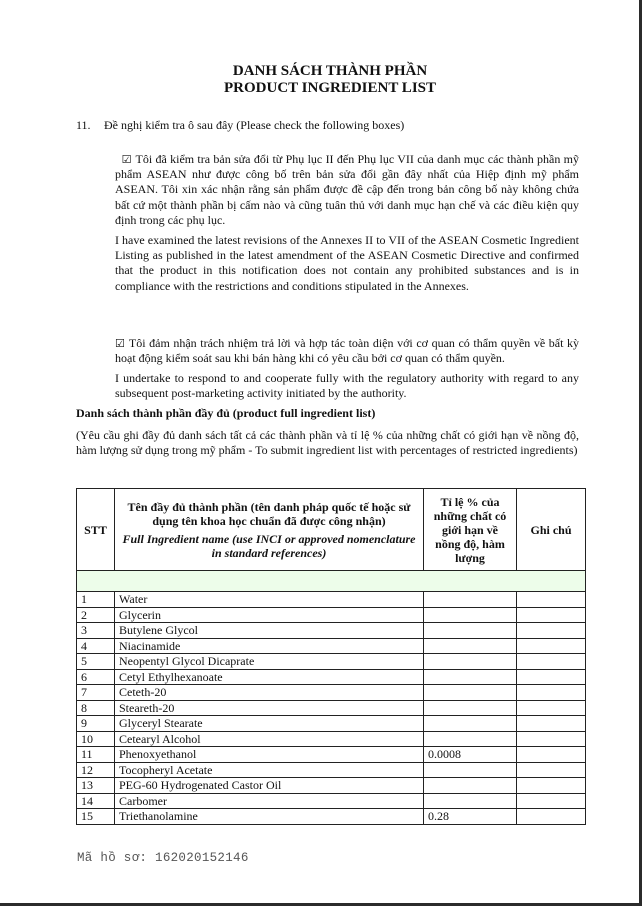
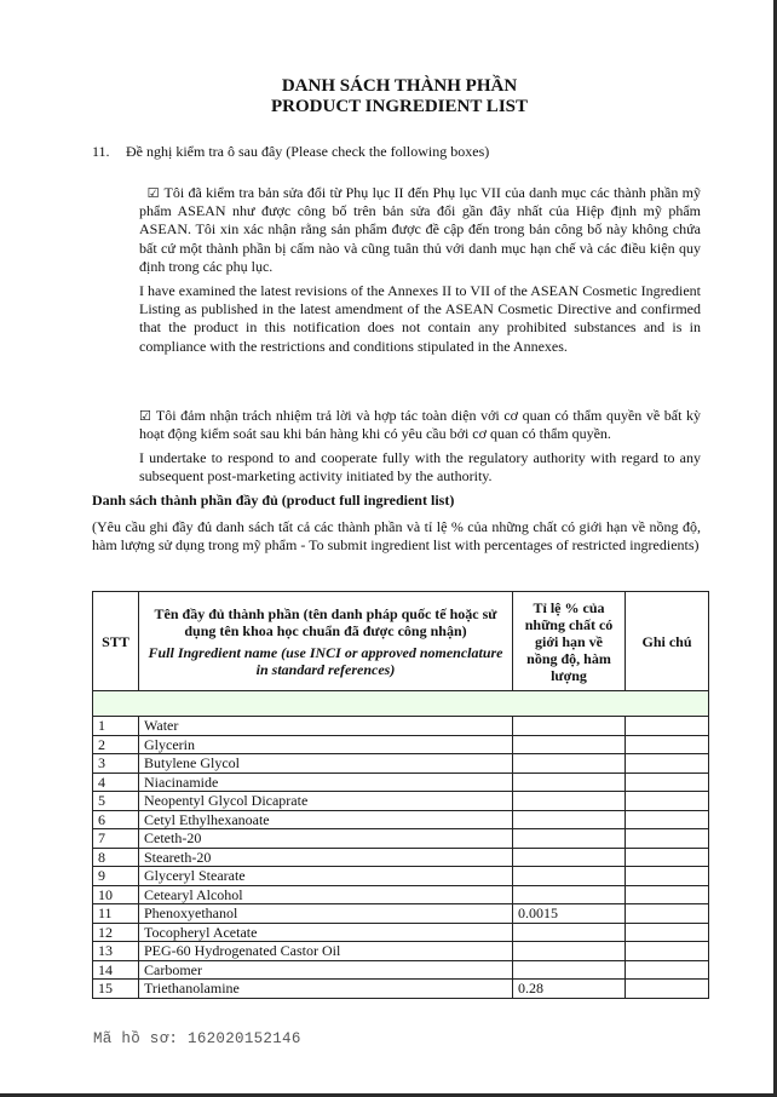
  DANH SÁCH THÀNH PHẦN
  PRODUCT INGREDIENT LIST
  11. Đề nghị kiểm tra ô sau đây (Please check the following boxes)
  ☑ Tôi đã kiểm tra bản sửa đổi từ Phụ lục II đến Phụ lục VII của danh mục các thành phần mỹ phẩm ASEAN như được công bố trên bản sửa đổi gần đây nhất của Hiệp định mỹ phẩm ASEAN. Tôi xin xác nhận rằng sản phẩm được đề cập đến trong bản công bố này không chứa bất cứ một thành phần bị cấm nào và cũng tuân thủ với danh mục hạn chế và các điều kiện quy định trong các phụ lục.
  I have examined the latest revisions of the Annexes II to VII of the ASEAN Cosmetic Ingredient Listing as published in the latest amendment of the ASEAN Cosmetic Directive and confirmed that the product in this notification does not contain any prohibited substances and is in compliance with the restrictions and conditions stipulated in the Annexes.
  ☑ Tôi đảm nhận trách nhiệm trả lời và hợp tác toàn diện với cơ quan có thẩm quyền về bất kỳ hoạt động kiểm soát sau khi bán hàng khi có yêu cầu bởi cơ quan có thẩm quyền.
  I undertake to respond to and cooperate fully with the regulatory authority with regard to any subsequent post-marketing activity initiated by the authority.
  Danh sách thành phần đầy đủ (product full ingredient list)
  (Yêu cầu ghi đầy đủ danh sách tất cả các thành phần và tỉ lệ % của những chất có giới hạn về nồng độ, hàm lượng sử dụng trong mỹ phẩm - To submit ingredient list with percentages of restricted ingredients)
  STT	Tên đầy đủ thành phần (tên danh pháp quốc tế hoặc sử dụng tên khoa học chuẩn đã được công nhận) Full Ingredient name (use INCI or approved nomenclature in standard references)	Tỉ lệ % của những chất có giới hạn về nồng độ, hàm lượng	Ghi chú
  1	Water
  2	Glycerin
  3	Butylene Glycol
  4	Niacinamide
  5	Neopentyl Glycol Dicaprate
  6	Cetyl Ethylhexanoate
  7	Ceteth-20
  8	Steareth-20
  9	Glyceryl Stearate
  10	Cetearyl Alcohol
- 11	Phenoxyethanol	0.0008
+ 11	Phenoxyethanol	0.0015
  12	Tocopheryl Acetate
  13	PEG-60 Hydrogenated Castor Oil
  14	Carbomer
  15	Triethanolamine	0.28
  Mã hồ sơ: 162020152146
